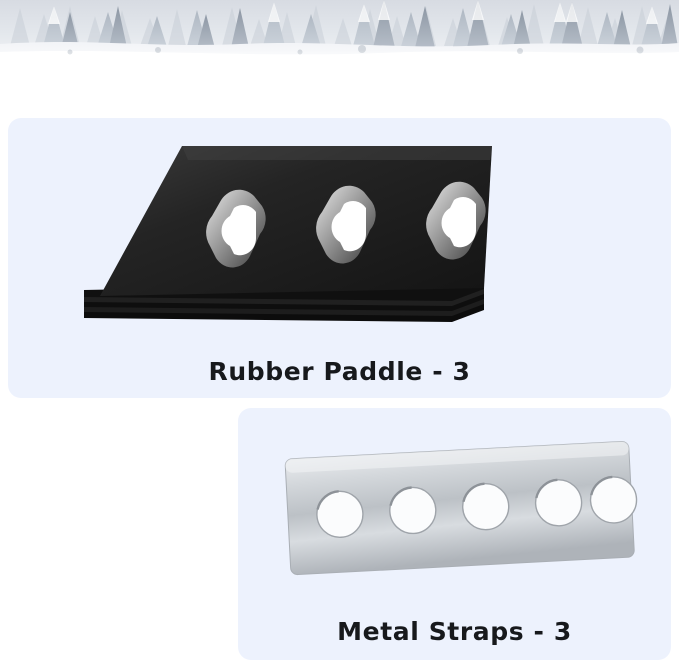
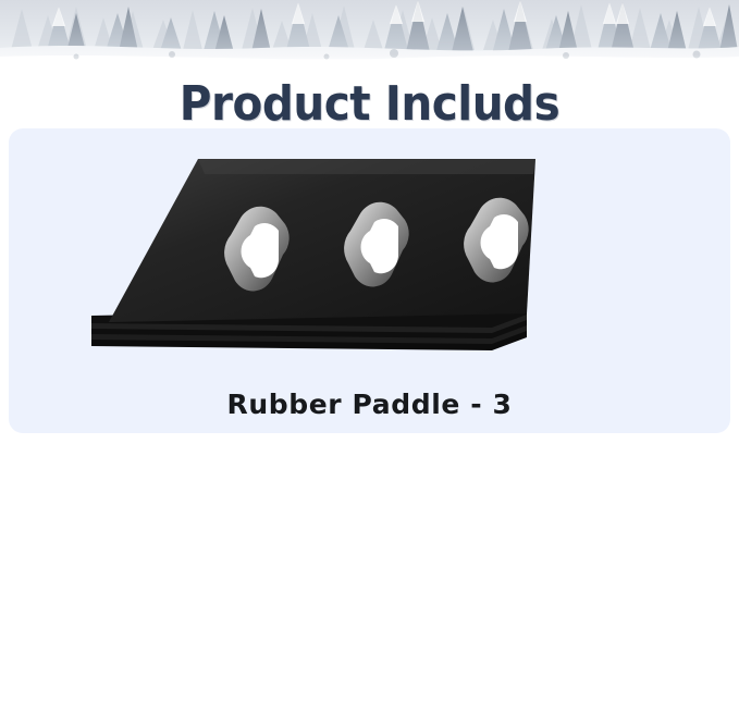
+ Product Includs
  Rubber Paddle - 3
- Metal Straps - 3
